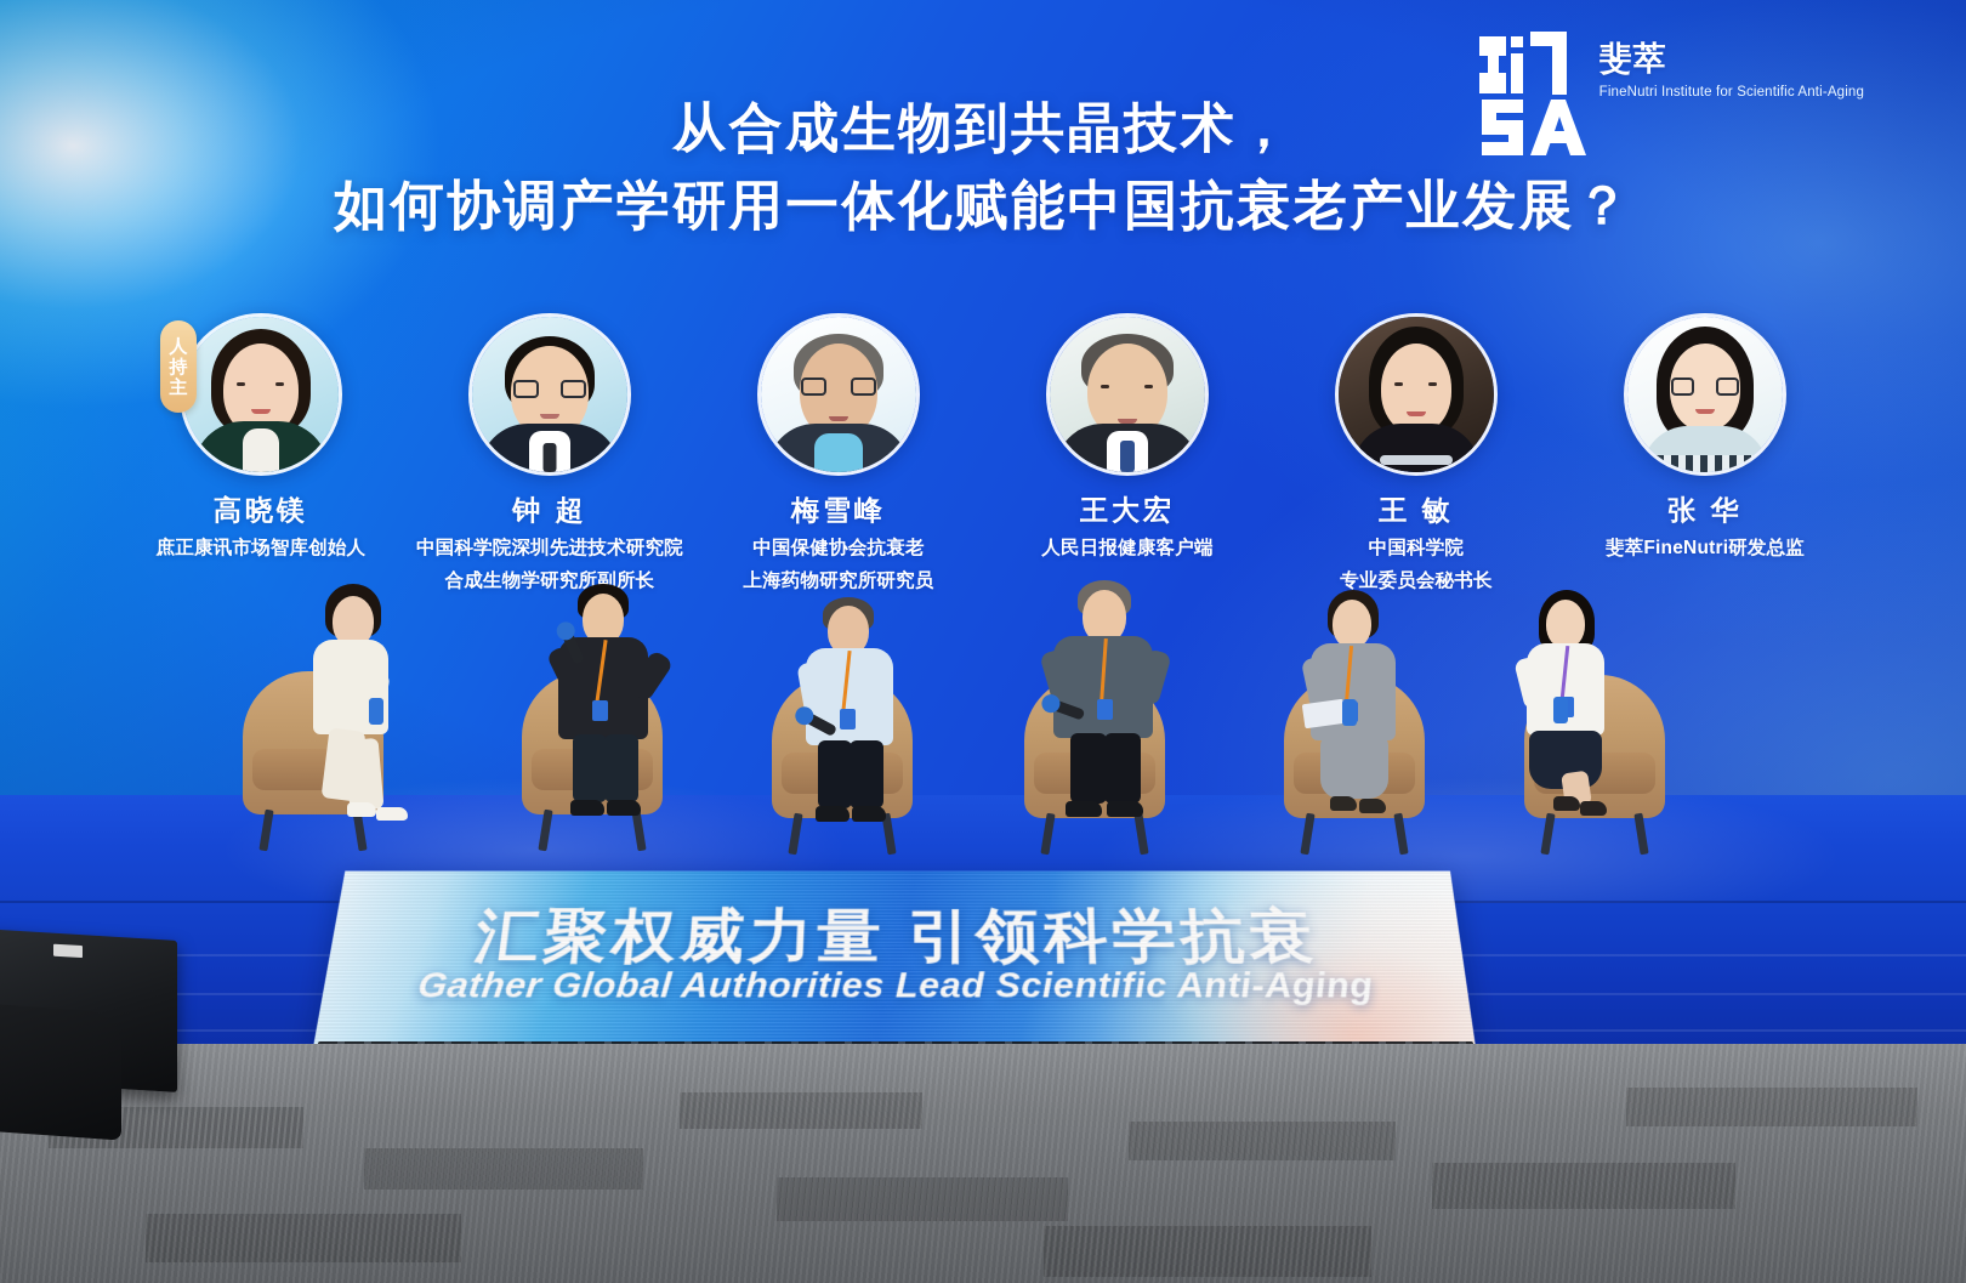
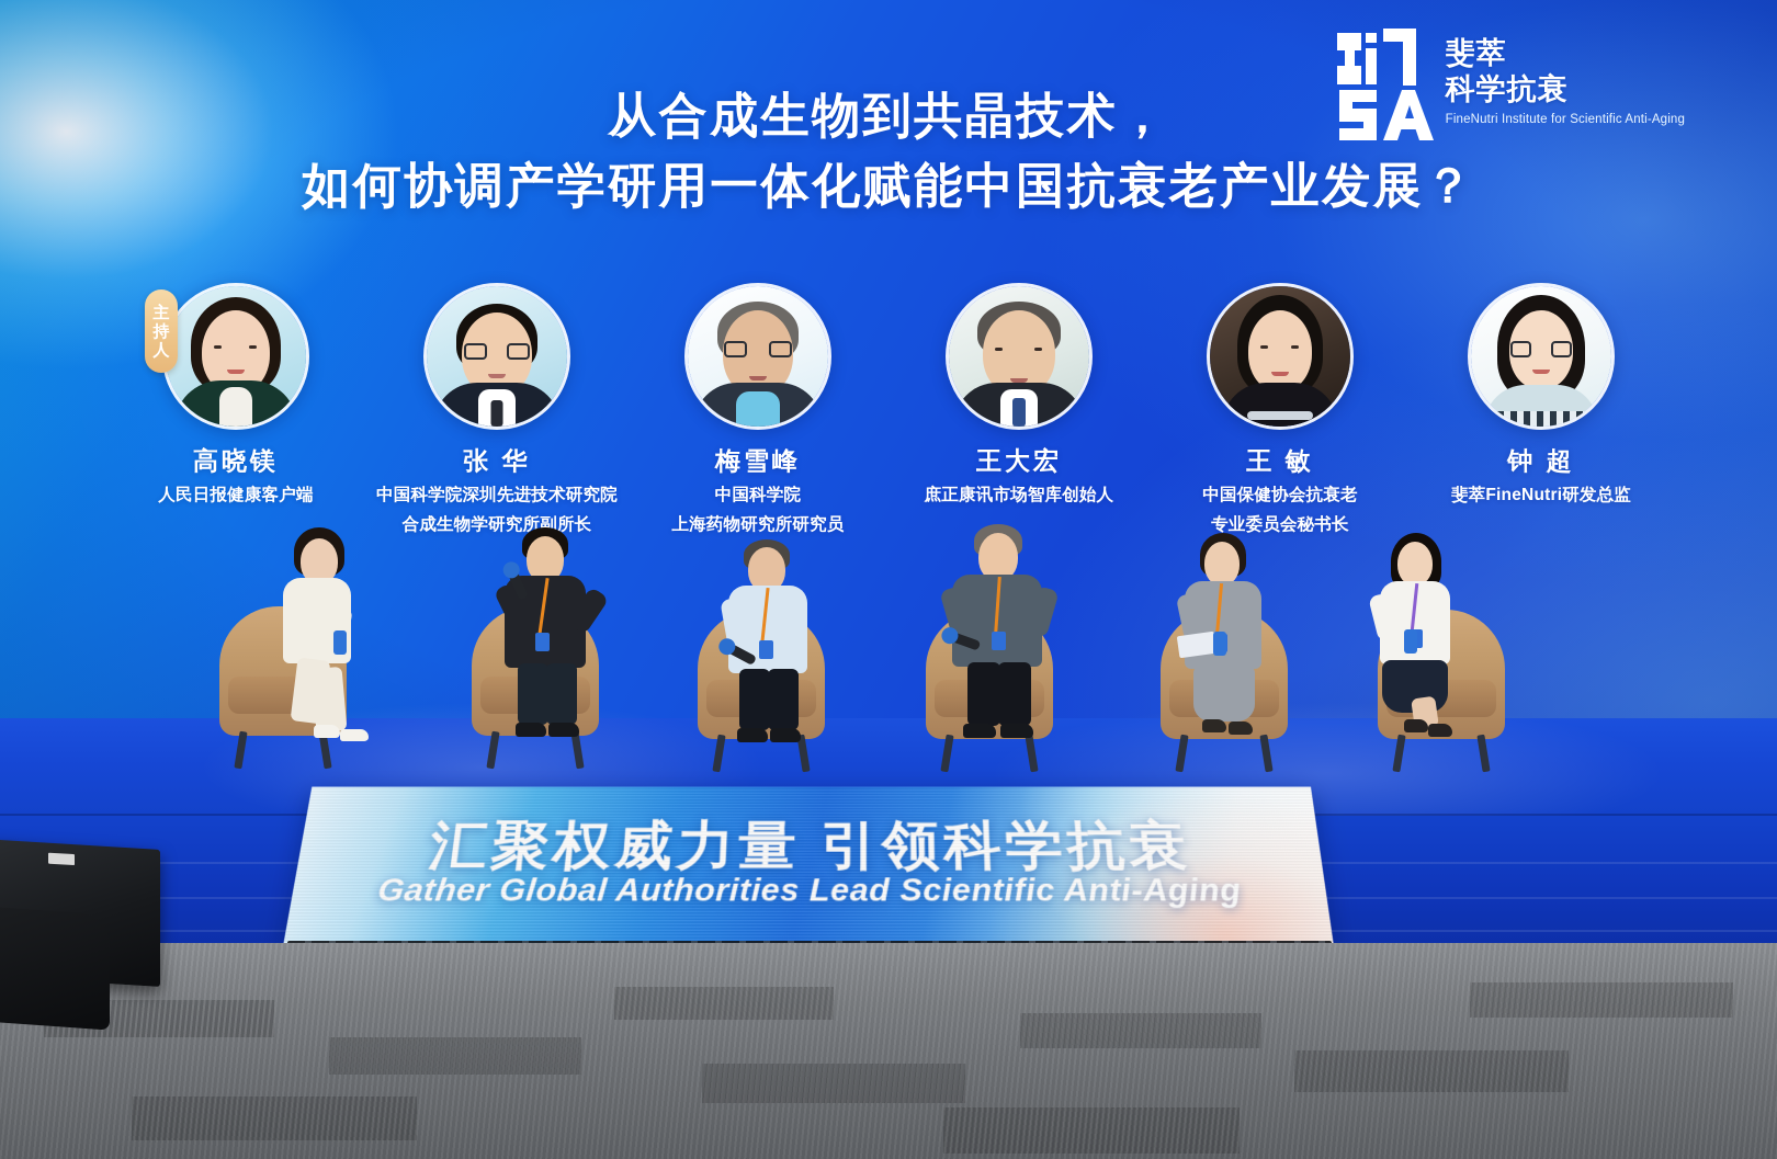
  斐萃
+ 科学抗衰
  FineNutri Institute for Scientific Anti-Aging
  从合成生物到共晶技术，
  如何协调产学研用一体化赋能中国抗衰老产业发展？
- 人
+ 主
  持
- 主
+ 人
  高晓镁
- 庶正康讯市场智库创始人
+ 人民日报健康客户端
- 钟 超
+ 张 华
  中国科学院深圳先进技术研究院
  合成生物学研究所副所长
  梅雪峰
- 中国保健协会抗衰老
+ 中国科学院
  上海药物研究所研究员
  王大宏
- 人民日报健康客户端
+ 庶正康讯市场智库创始人
  王 敏
- 中国科学院
+ 中国保健协会抗衰老
  专业委员会秘书长
- 张 华
+ 钟 超
  斐萃FineNutri研发总监
